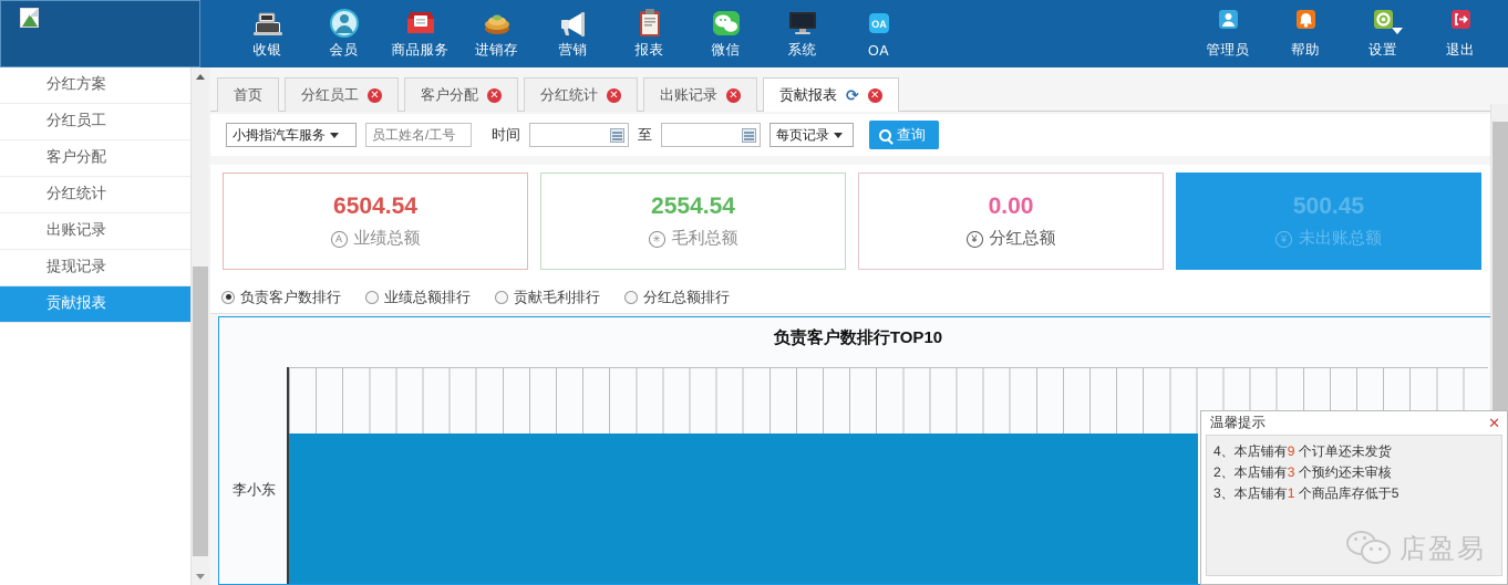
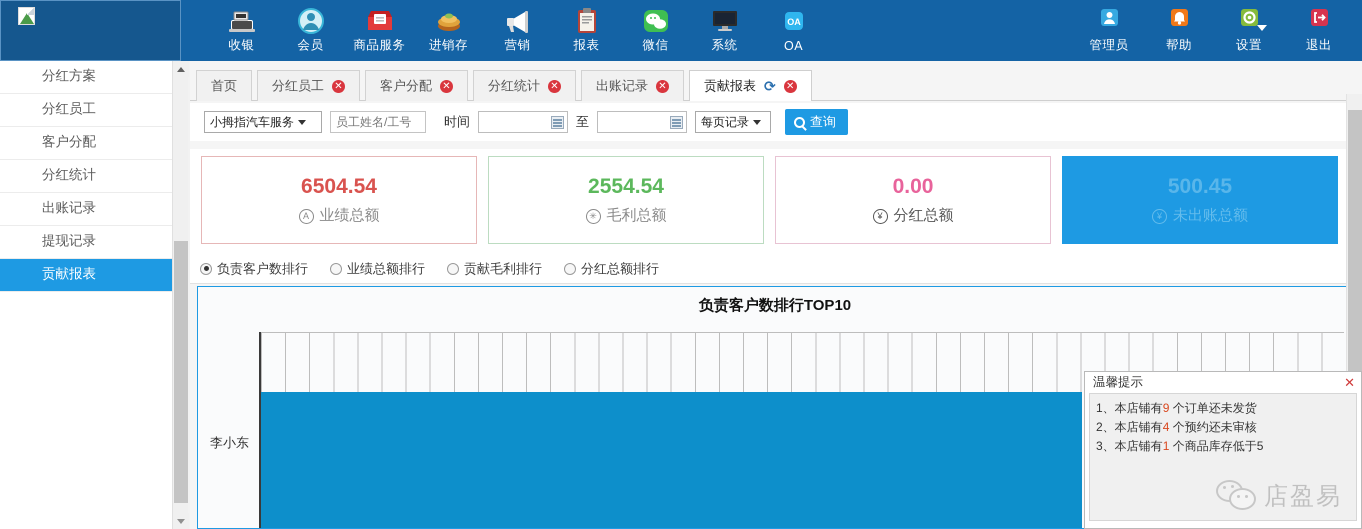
  收银
  会员
  商品服务
  进销存
  营销
  报表
  微信
  系统
  OA
  OA
  管理员
  帮助
  设置
  退出
  分红方案
  分红员工
  客户分配
  分红统计
  出账记录
  提现记录
  贡献报表
  首页
  分红员工
  ✕
  客户分配
  ✕
  分红统计
  ✕
  出账记录
  ✕
  贡献报表
  ⟳
  ✕
  小拇指汽车服务
  员工姓名/工号
  时间
  至
  每页记录
  查询
  6504.54
  A
  业绩总额
  2554.54
  ✳
  毛利总额
  0.00
  ¥
  分红总额
  500.45
  ¥
  未出账总额
  负责客户数排行
  业绩总额排行
  贡献毛利排行
  分红总额排行
  负责客户数排行TOP10
  李小东
  温馨提示
  ✕
- 4、本店铺有9 个订单还未发货
+ 1、本店铺有9 个订单还未发货
- 2、本店铺有3 个预约还未审核
+ 2、本店铺有4 个预约还未审核
  3、本店铺有1 个商品库存低于5
  店盈易
